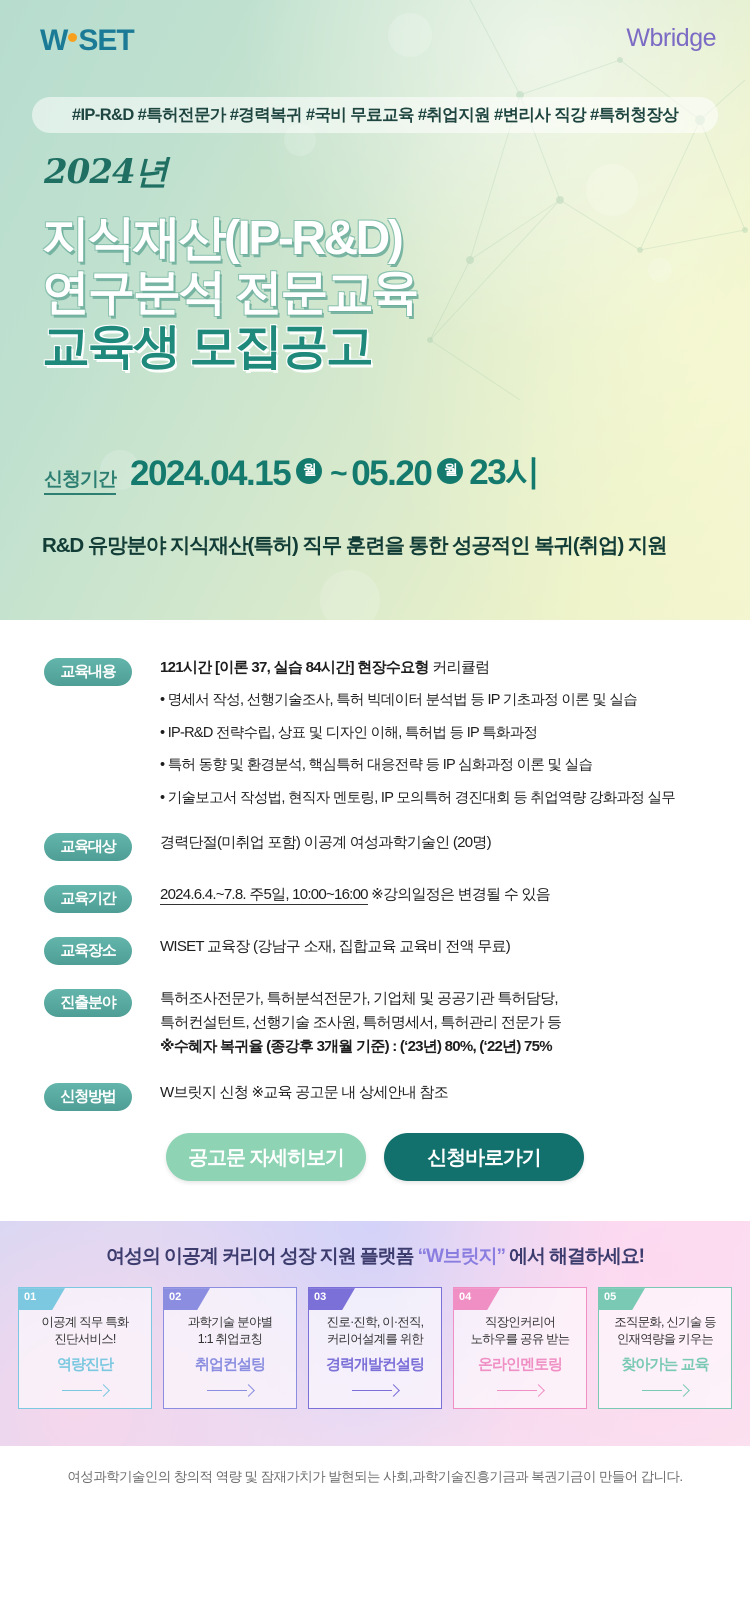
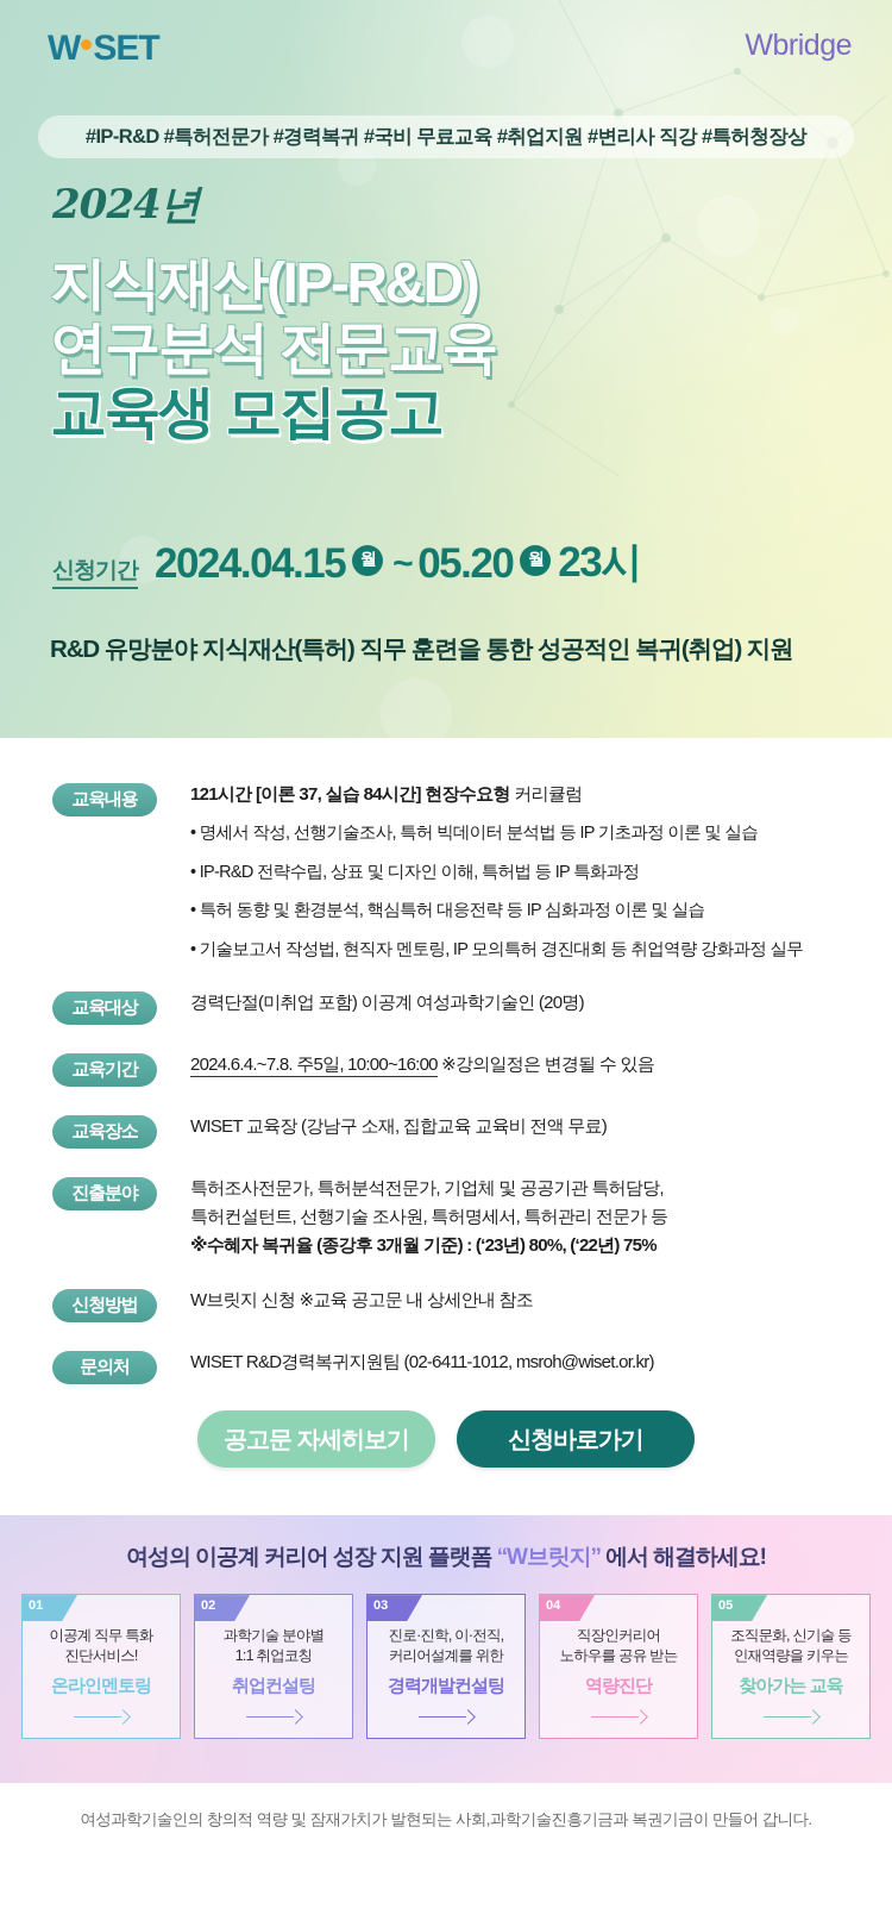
  W SET
  Wbridge
  #IP-R&D #특허전문가 #경력복귀 #국비 무료교육 #취업지원 #변리사 직강 #특허청장상
  2024년
  지식재산(IP-R&D)
  연구분석 전문교육
  교육생 모집공고
  신청기간
  2024.04.15
  월
  ~
  05.20
  월
  23시
  R&D 유망분야 지식재산(특허) 직무 훈련을 통한 성공적인 복귀(취업) 지원
  교육내용
  121시간 [이론 37, 실습 84시간] 현장수요형 커리큘럼
  • 명세서 작성, 선행기술조사, 특허 빅데이터 분석법 등 IP 기초과정 이론 및 실습
  • IP-R&D 전략수립, 상표 및 디자인 이해, 특허법 등 IP 특화과정
  • 특허 동향 및 환경분석, 핵심특허 대응전략 등 IP 심화과정 이론 및 실습
  • 기술보고서 작성법, 현직자 멘토링, IP 모의특허 경진대회 등 취업역량 강화과정 실무
  교육대상
  경력단절(미취업 포함) 이공계 여성과학기술인 (20명)
  교육기간
  2024.6.4.~7.8. 주5일, 10:00~16:00 ※강의일정은 변경될 수 있음
  교육장소
  WISET 교육장 (강남구 소재, 집합교육 교육비 전액 무료)
  진출분야
  특허조사전문가, 특허분석전문가, 기업체 및 공공기관 특허담당,
  특허컨설턴트, 선행기술 조사원, 특허명세서, 특허관리 전문가 등
  ※수혜자 복귀율 (종강후 3개월 기준) : (‘23년) 80%, (‘22년) 75%
  신청방법
  W브릿지 신청 ※교육 공고문 내 상세안내 참조
+ 문의처
+ WISET R&D경력복귀지원팀 (02-6411-1012, msroh@wiset.or.kr)
  공고문 자세히보기
  신청바로가기
  여성의 이공계 커리어 성장 지원 플랫폼 “W브릿지” 에서 해결하세요!
  01
  이공계 직무 특화
  진단서비스!
- 역량진단
+ 온라인멘토링
  02
  과학기술 분야별
  1:1 취업코칭
  취업컨설팅
  03
  진로·진학, 이·전직,
  커리어설계를 위한
  경력개발컨설팅
  04
  직장인커리어
  노하우를 공유 받는
- 온라인멘토링
+ 역량진단
  05
  조직문화, 신기술 등
  인재역량을 키우는
  찾아가는 교육
  여성과학기술인의 창의적 역량 및 잠재가치가 발현되는 사회,과학기술진흥기금과 복권기금이 만들어 갑니다.
